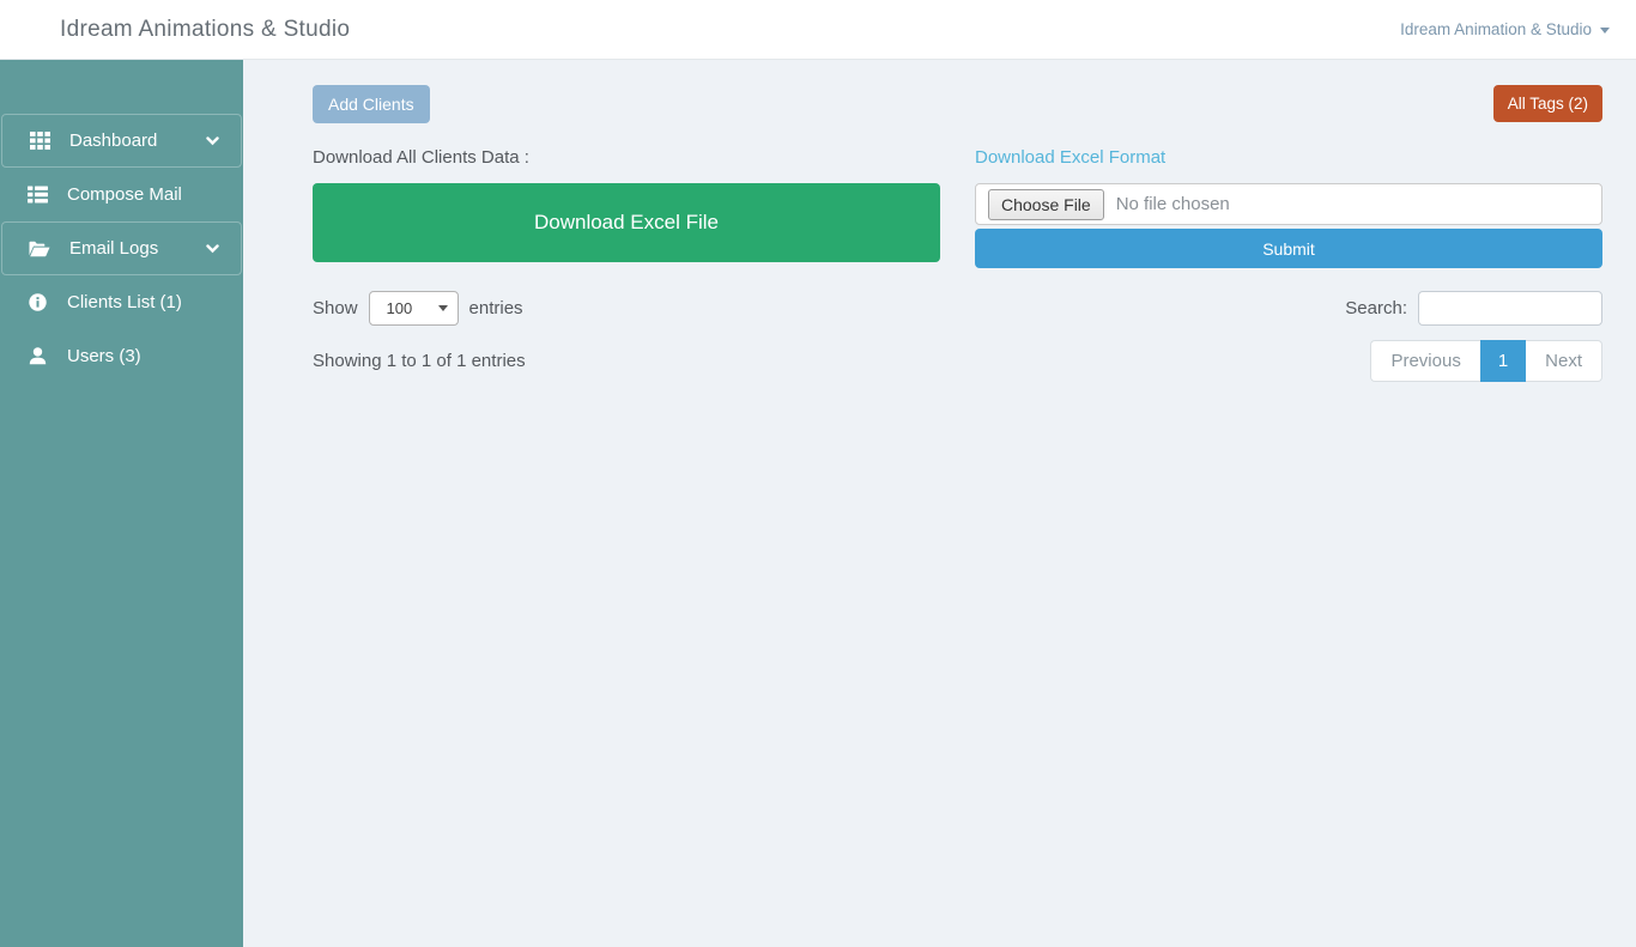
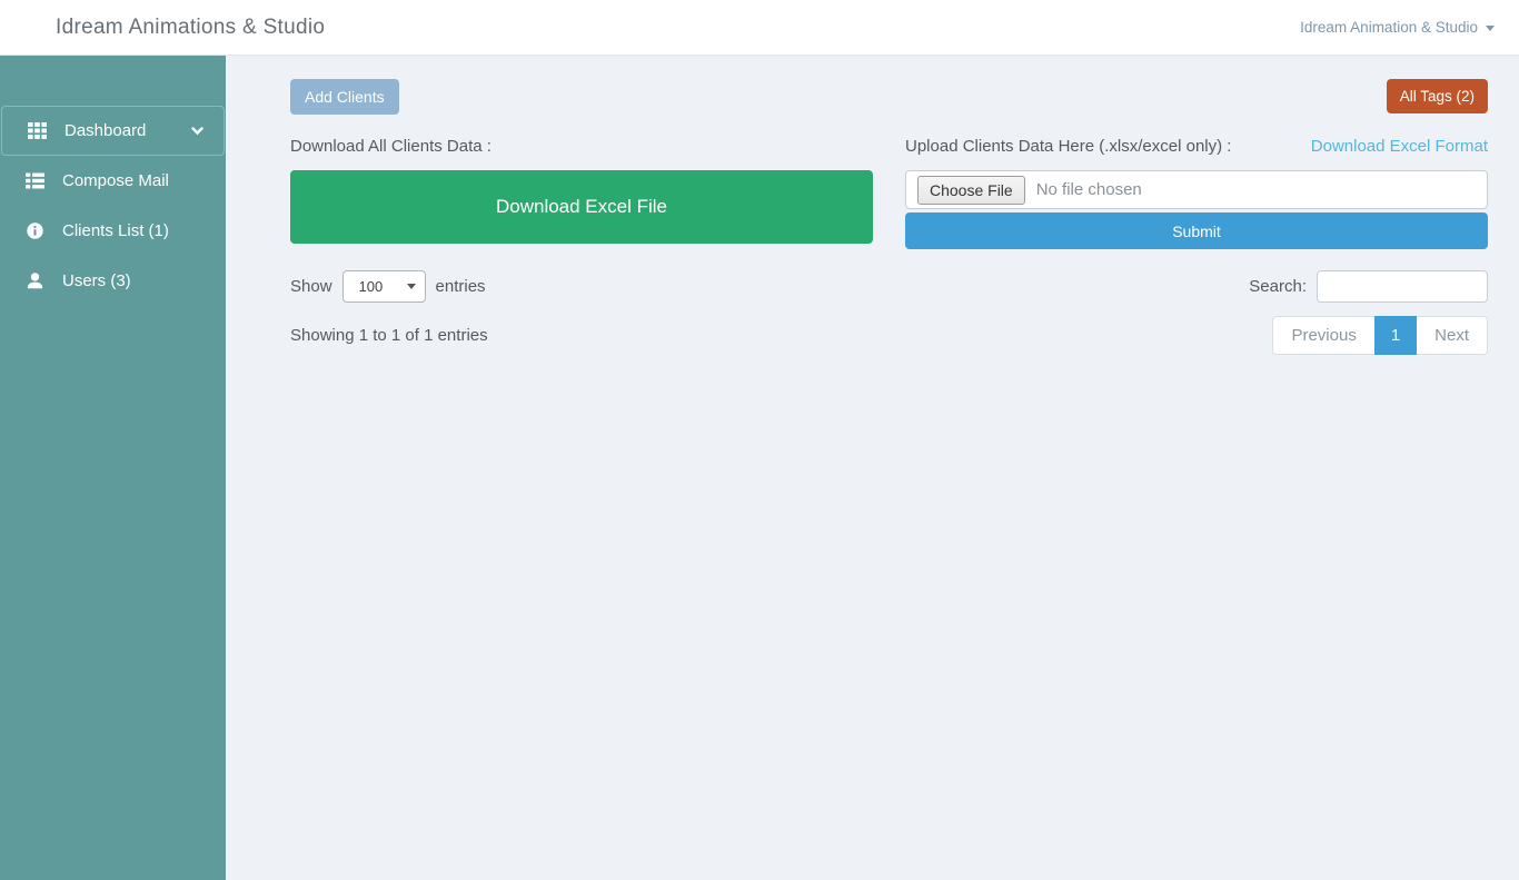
  Idream Animations & Studio
  Idream Animation & Studio
  Dashboard
  Compose Mail
- Email Logs
  Clients List (1)
  Users (3)
  Add Clients
  All Tags (2)
  Download All Clients Data :
  Download Excel File
+ Upload Clients Data Here (.xlsx/excel only) :
  Download Excel Format
  Choose File
  No file chosen
  Submit
  Show
  100
  entries
  Search:
  Showing 1 to 1 of 1 entries
  Previous
  1
  Next
